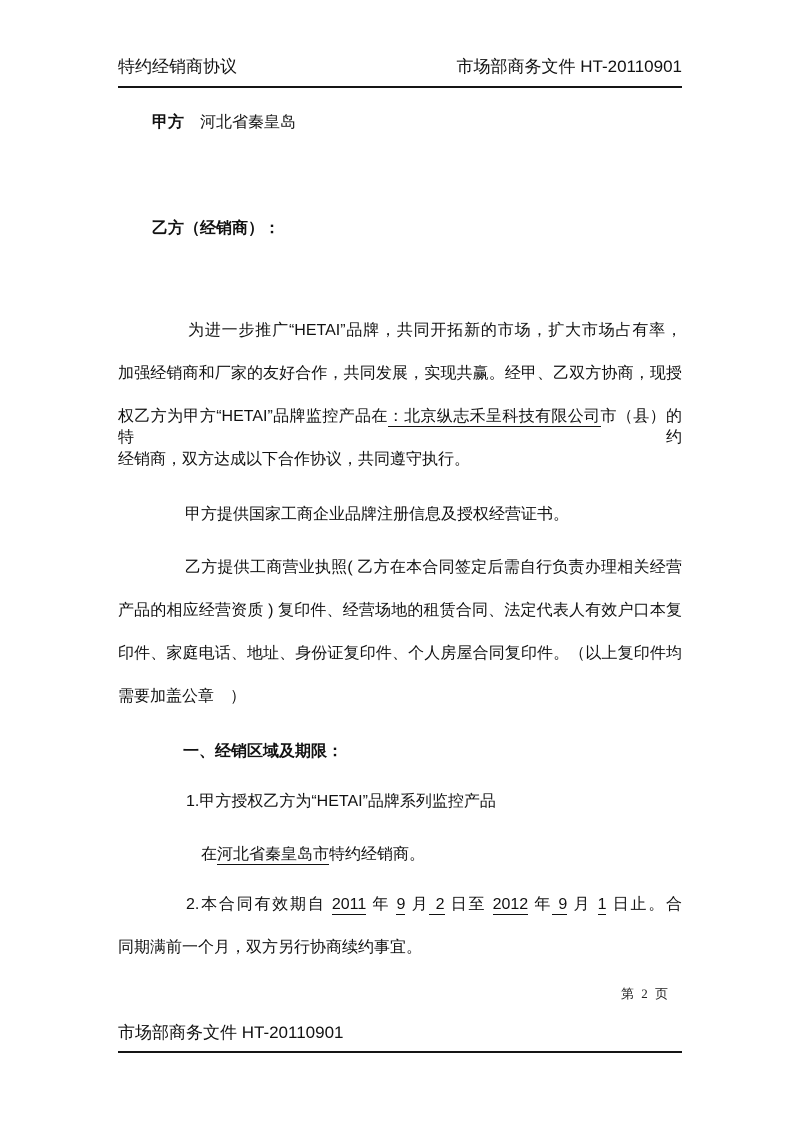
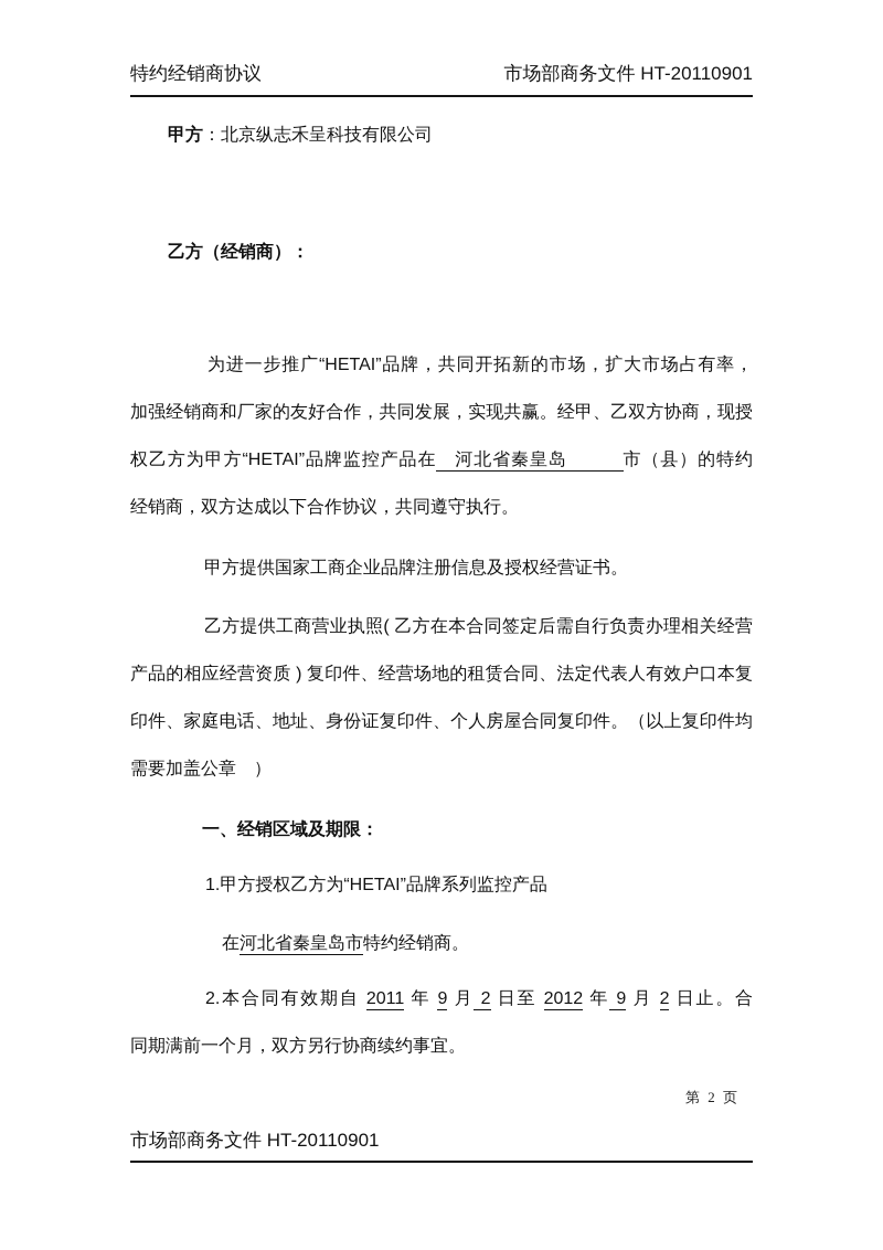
  特约经销商协议
  市场部商务文件 HT-20110901
- 甲方 河北省秦皇岛
+ 甲方：北京纵志禾呈科技有限公司
  乙方（经销商）：
  为进一步推广“HETAI”品牌，共同开拓新的市场，扩大市场占有率，
  加强经销商和厂家的友好合作，共同发展，实现共赢。经甲、乙双方协商，现授
- 权乙方为甲方“HETAI”品牌监控产品在：北京纵志禾呈科技有限公司市（县）的特约
+ 权乙方为甲方“HETAI”品牌监控产品在 河北省秦皇岛 市（县）的特约
  经销商，双方达成以下合作协议，共同遵守执行。
  甲方提供国家工商企业品牌注册信息及授权经营证书。
  乙方提供工商营业执照( 乙方在本合同签定后需自行负责办理相关经营
  产品的相应经营资质 ) 复印件、经营场地的租赁合同、法定代表人有效户口本复
  印件、家庭电话、地址、身份证复印件、个人房屋合同复印件。（以上复印件均
  需要加盖公章 ）
  一、经销区域及期限：
  1.甲方授权乙方为“HETAI”品牌系列监控产品
  在河北省秦皇岛市特约经销商。
- 2.本合同有效期自 2011 年 9 月 2 日至 2012 年 9 月 1 日止。合
+ 2.本合同有效期自 2011 年 9 月 2 日至 2012 年 9 月 2 日止。合
  同期满前一个月，双方另行协商续约事宜。
  第 2 页
  市场部商务文件 HT-20110901
